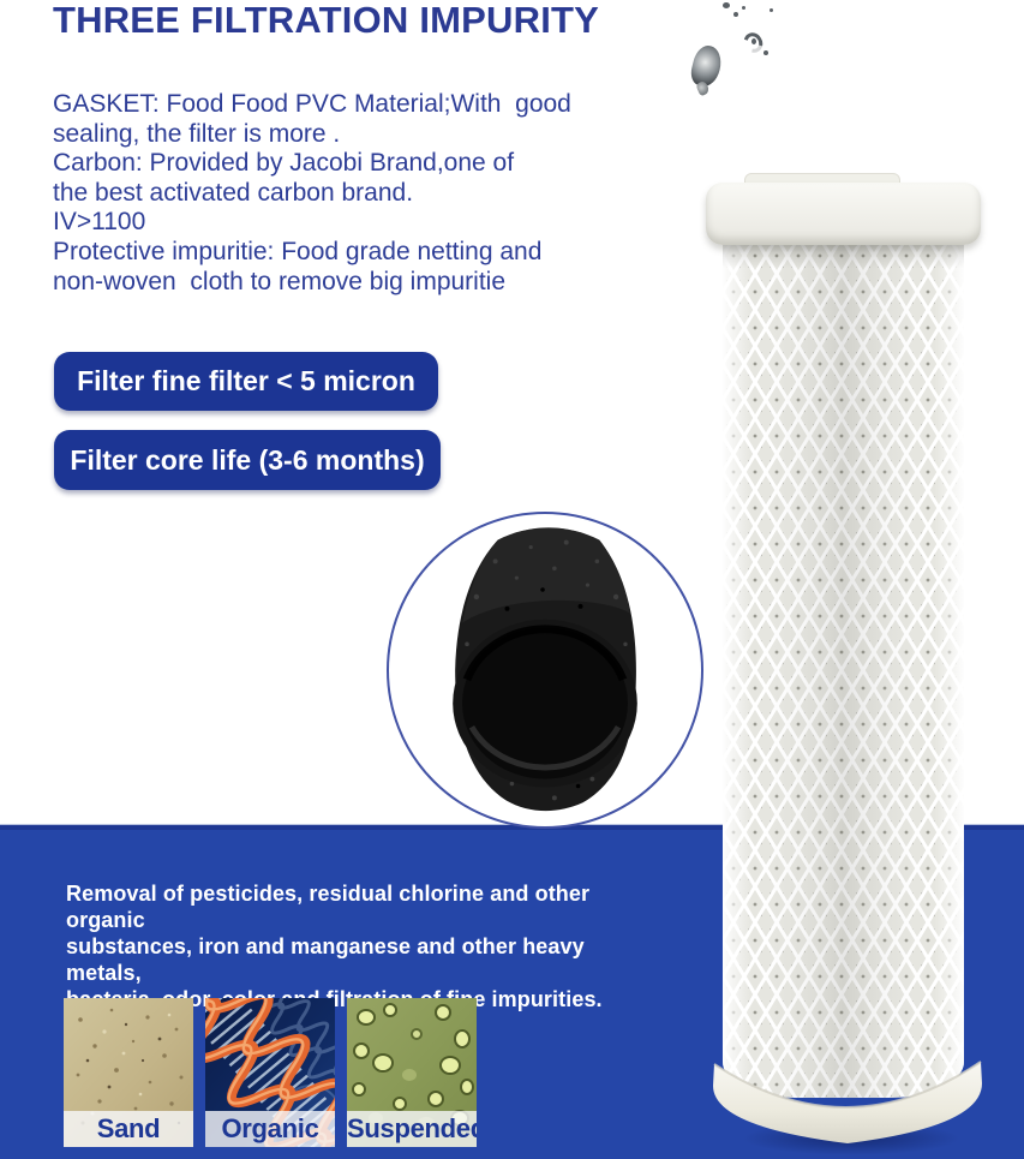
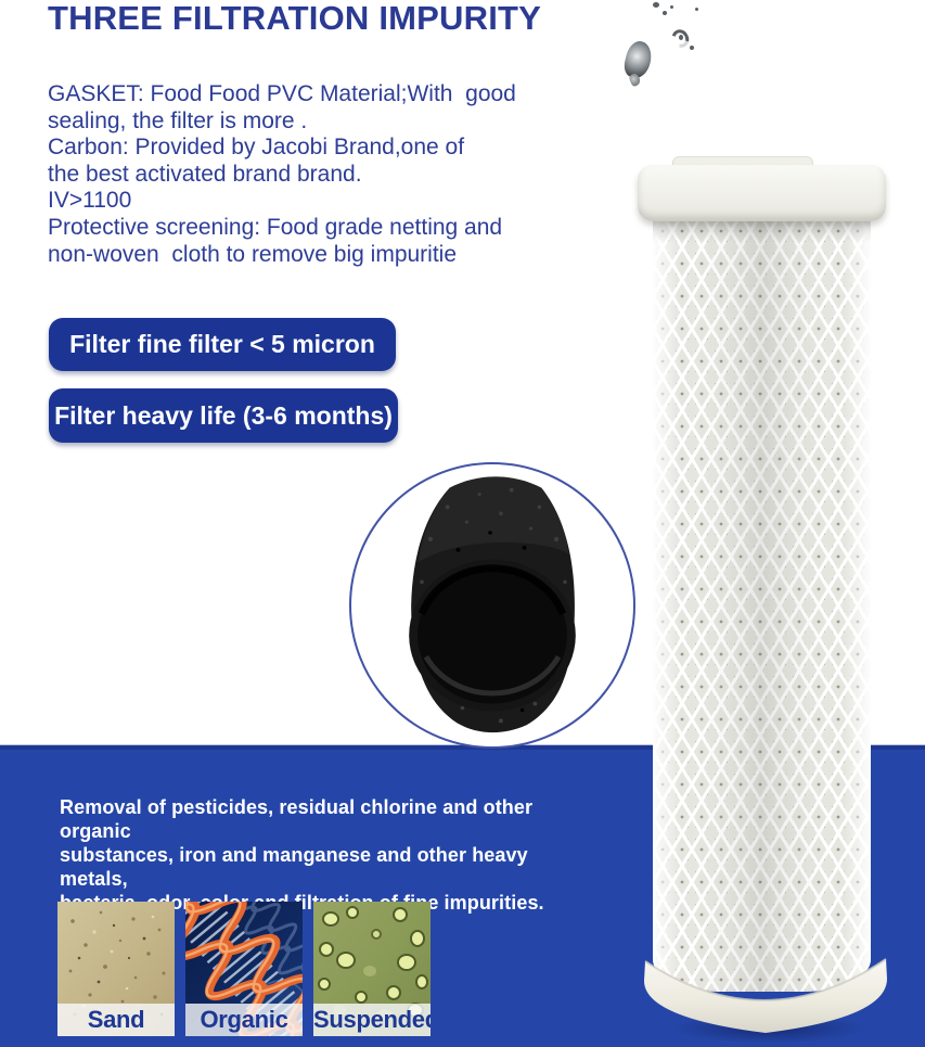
  THREE FILTRATION IMPURITY
  GASKET: Food Food PVC Material;With good
  sealing, the filter is more .
  Carbon: Provided by Jacobi Brand,one of
- the best activated carbon brand.
+ the best activated brand brand.
  IV>1100
- Protective impuritie: Food grade netting and
+ Protective screening: Food grade netting and
  non-woven cloth to remove big impuritie
  Filter fine filter < 5 micron
- Filter core life (3-6 months)
+ Filter heavy life (3-6 months)
  Removal of pesticides, residual chlorine and other organic
  substances, iron and manganese and other heavy metals,
  Sand
  Organic
  Suspende
